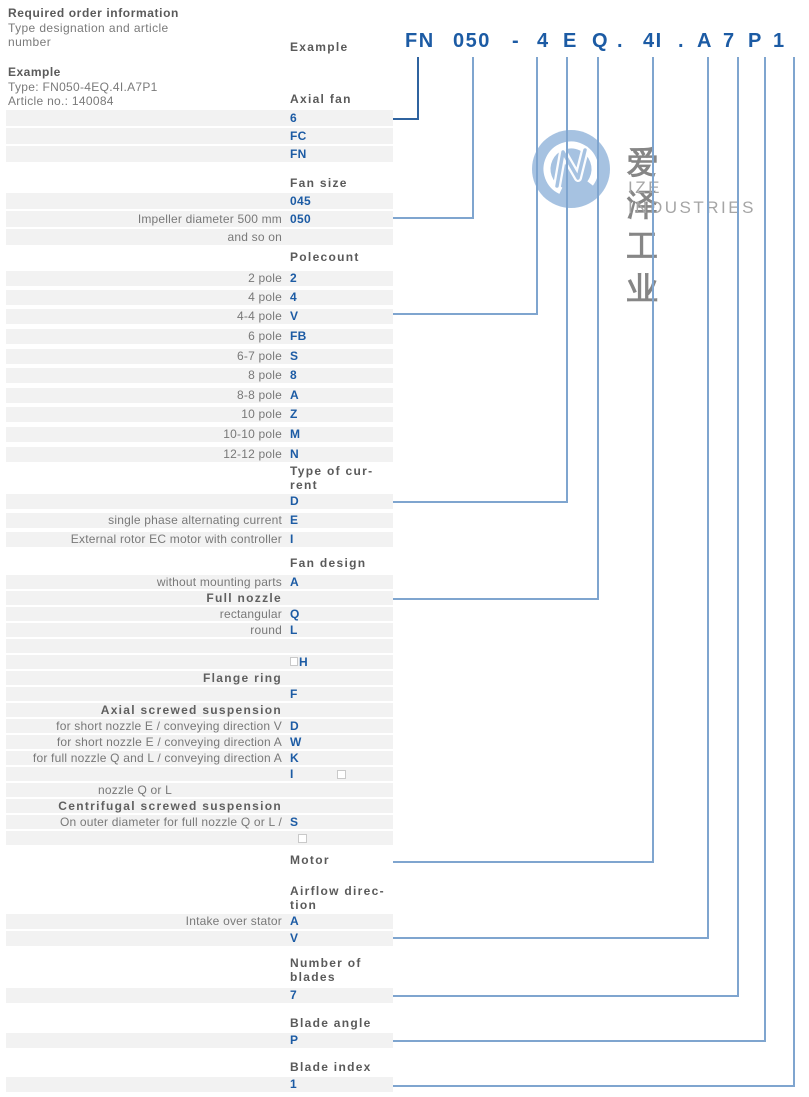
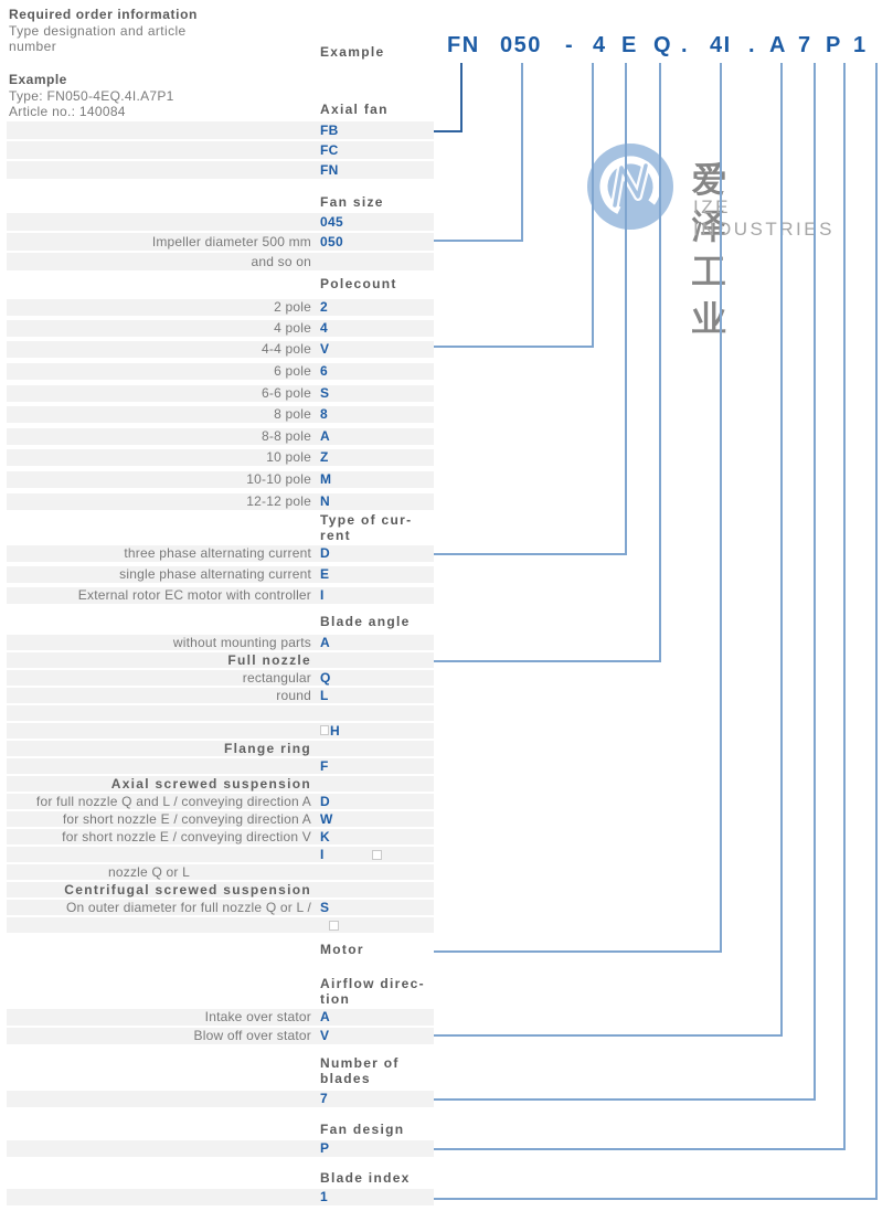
  Required order information
  Type designation and article
  number
  Example
  Type: FN050-4EQ.4I.A7P1
  Article no.: 140084
  Example
  爱泽工业
  IZE INDUSTRIES
  FN
  050
  -
  4
  E
  Q
  .
  4I
  .
  A
  7
  P
  1
  Axial fan
- 6
+ FB
  FC
  FN
  Fan size
  045
  Impeller diameter 500 mm
  050
  and so on
  Polecount
  2 pole
  2
  4 pole
  4
  4-4 pole
  V
  6 pole
- FB
+ 6
- 6-7 pole
+ 6-6 pole
  S
  8 pole
  8
  8-8 pole
  A
  10 pole
  Z
  10-10 pole
  M
  12-12 pole
  N
  Type of cur-
  rent
+ three phase alternating current
  D
  single phase alternating current
  E
  External rotor EC motor with controller
  I
- Fan design
+ Blade angle
  without mounting parts
  A
  Full nozzle
  rectangular
  Q
  round
  L
  H
  Flange ring
  F
  Axial screwed suspension
- for short nozzle E / conveying direction V
+ for full nozzle Q and L / conveying direction A
  D
  for short nozzle E / conveying direction A
  W
- for full nozzle Q and L / conveying direction A
+ for short nozzle E / conveying direction V
  K
  I
  nozzle Q or L
  Centrifugal screwed suspension
  On outer diameter for full nozzle Q or L /
  S
  Motor
  Airflow direc-
  tion
  Intake over stator
  A
+ Blow off over stator
  V
  Number of
  blades
  7
- Blade angle
+ Fan design
  P
  Blade index
  1
